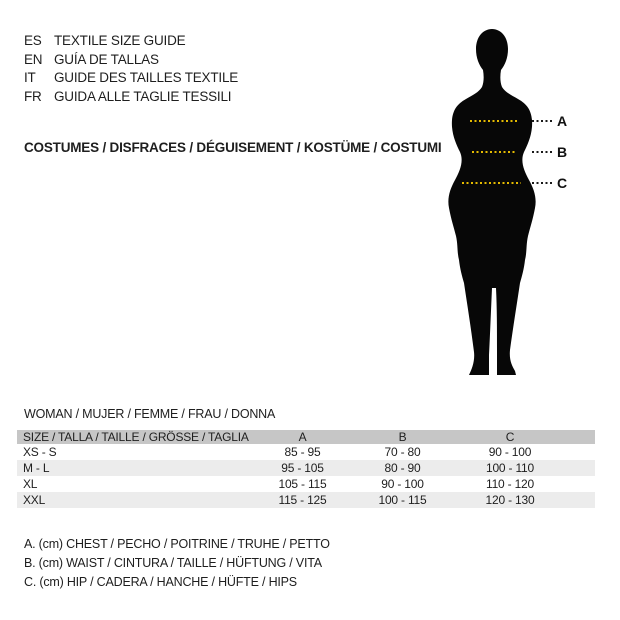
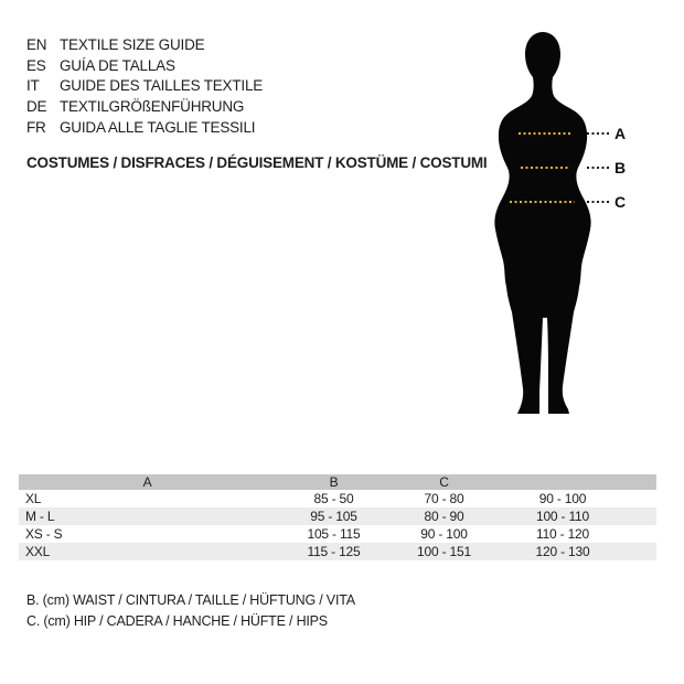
- ES
+ EN
  TEXTILE SIZE GUIDE
- EN
+ ES
  GUÍA DE TALLAS
  IT
  GUIDE DES TAILLES TEXTILE
+ DE
+ TEXTILGRÖßENFÜHRUNG
  FR
  GUIDA ALLE TAGLIE TESSILI
  COSTUMES / DISFRACES / DÉGUISEMENT / KOSTÜME / COSTUMI
  A
  B
  C
- WOMAN / MUJER / FEMME / FRAU / DONNA
- SIZE / TALLA / TAILLE / GRÖSSE / TAGLIA
  A
  B
  C
- XS - S
+ XL
- 85 - 95
+ 85 - 50
  70 - 80
  90 - 100
  M - L
  95 - 105
  80 - 90
  100 - 110
- XL
+ XS - S
  105 - 115
  90 - 100
  110 - 120
  XXL
  115 - 125
- 100 - 115
+ 100 - 151
  120 - 130
- A. (cm) CHEST / PECHO / POITRINE / TRUHE / PETTO
  B. (cm) WAIST / CINTURA / TAILLE / HÜFTUNG / VITA
  C. (cm) HIP / CADERA / HANCHE / HÜFTE / HIPS
